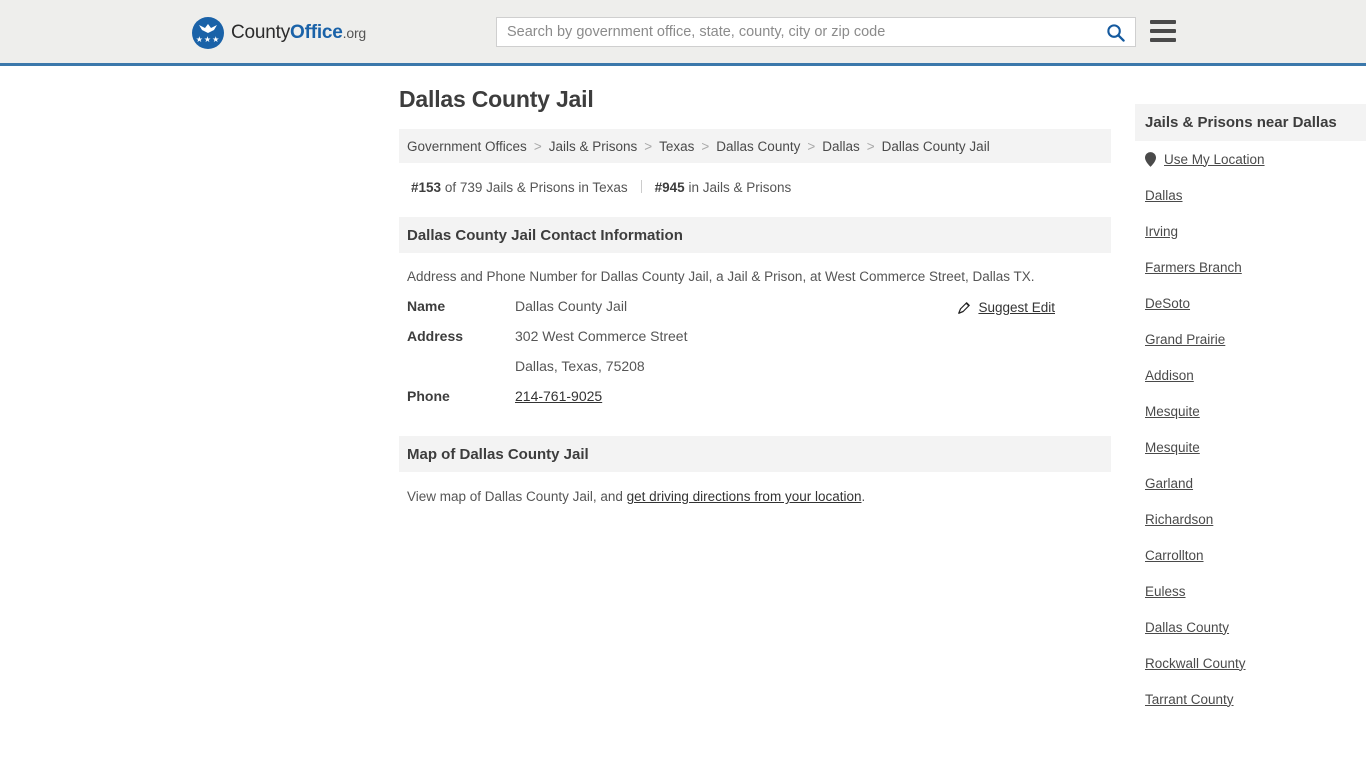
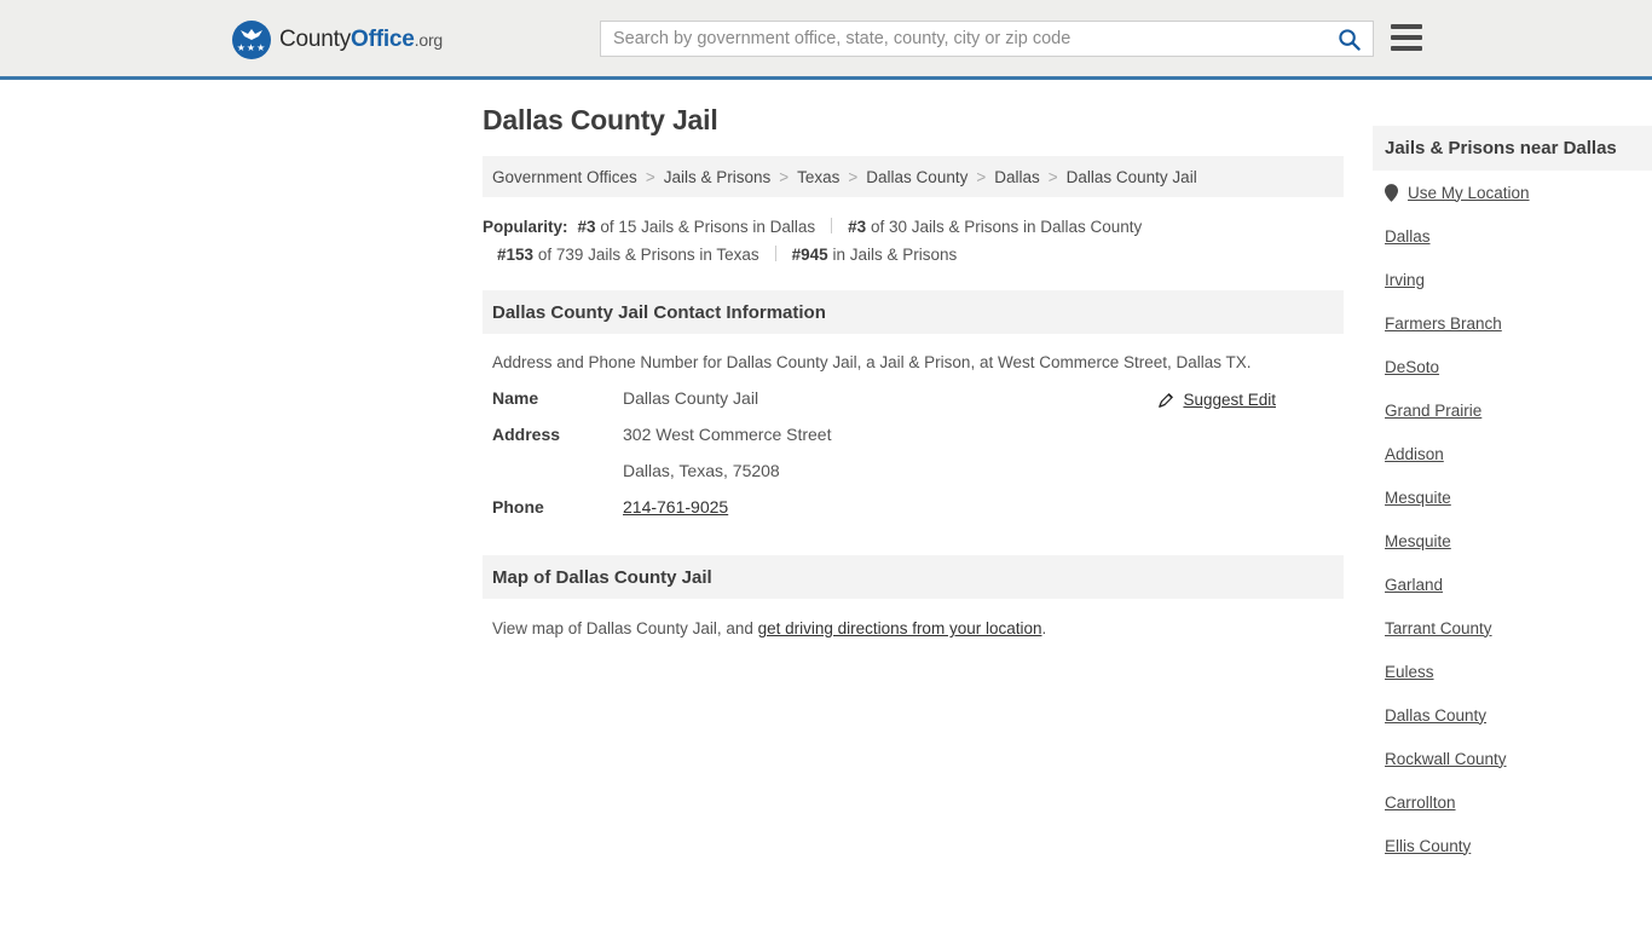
  ★★★
  CountyOffice.org
  Search by government office, state, county, city or zip code
  Dallas County Jail
  Government Offices
  >
  Jails & Prisons
  >
  Texas
  >
  Dallas County
  >
  Dallas
  >
  Dallas County Jail
+ Popularity: #3 of 15 Jails & Prisons in Dallas #3 of 30 Jails & Prisons in Dallas County
  #153 of 739 Jails & Prisons in Texas #945 in Jails & Prisons
  Dallas County Jail Contact Information
  Address and Phone Number for Dallas County Jail, a Jail & Prison, at West Commerce Street, Dallas TX.
  Suggest Edit
  Name
  Dallas County Jail
  Address
  302 West Commerce Street
  Dallas, Texas, 75208
  Phone
  214-761-9025
  Map of Dallas County Jail
  View map of Dallas County Jail, and get driving directions from your location.
  Jails & Prisons near Dallas
  Use My Location
  Dallas
  Irving
  Farmers Branch
  DeSoto
  Grand Prairie
  Addison
  Mesquite
  Mesquite
  Garland
- Richardson
- Carrollton
+ Tarrant County
  Euless
  Dallas County
  Rockwall County
- Tarrant County
+ Carrollton
+ Ellis County
